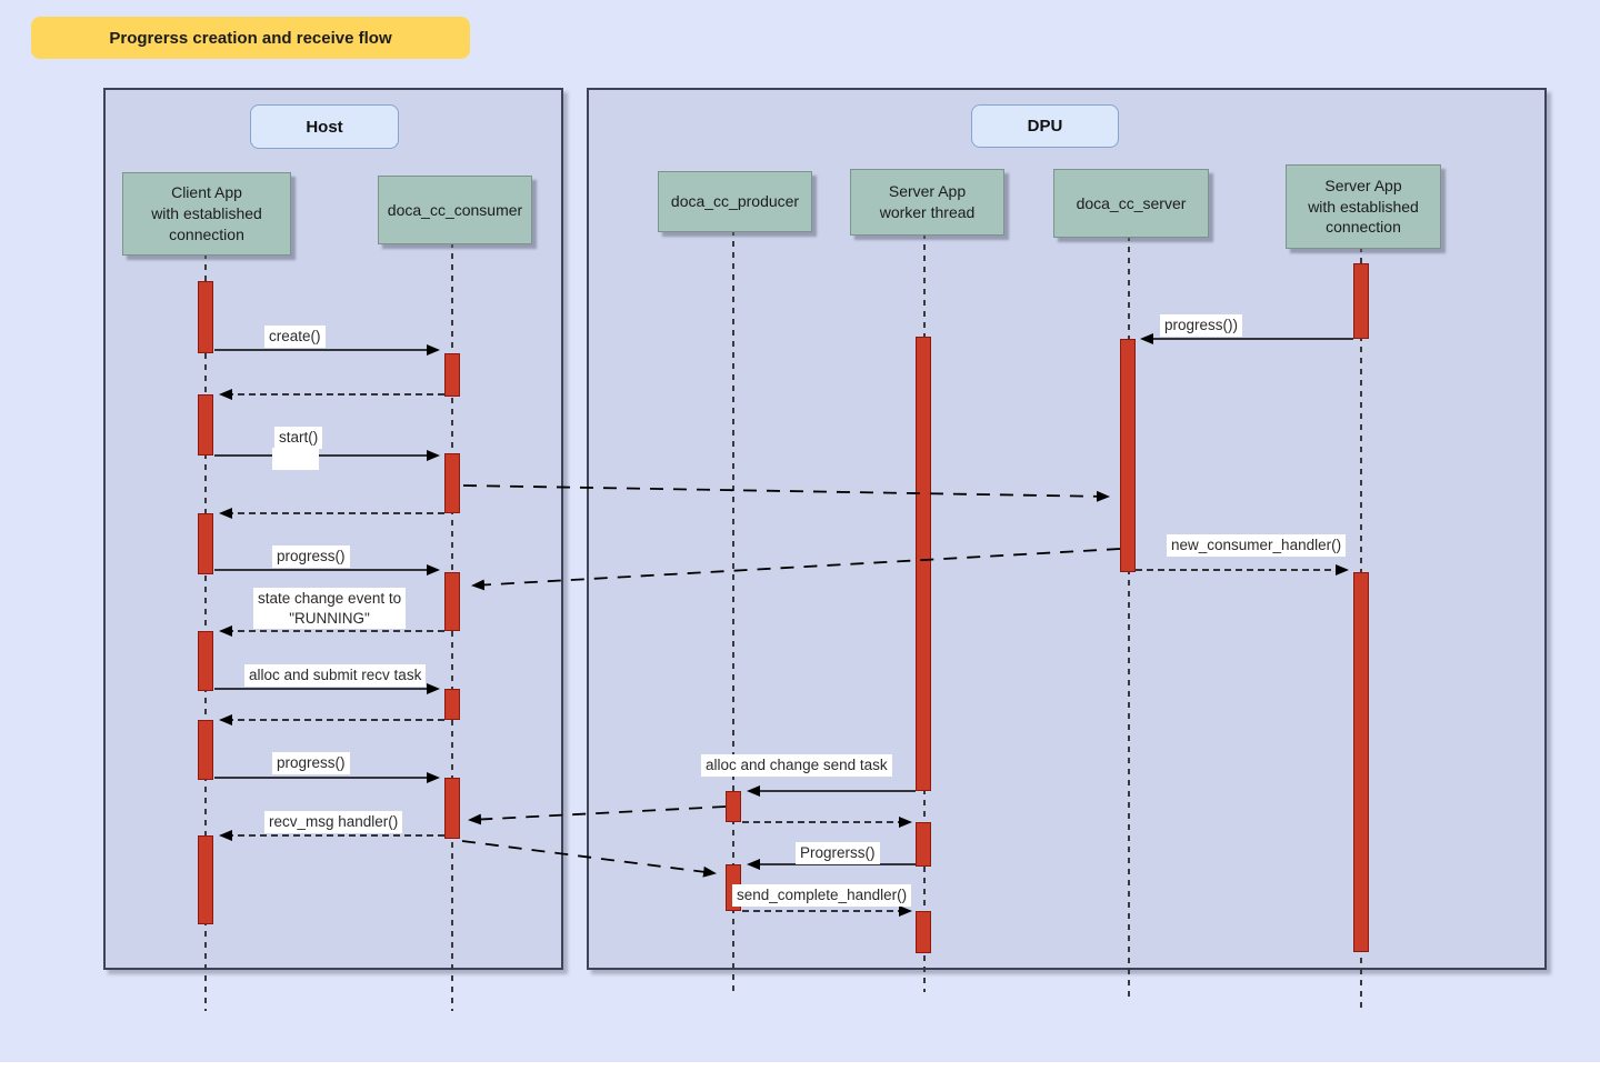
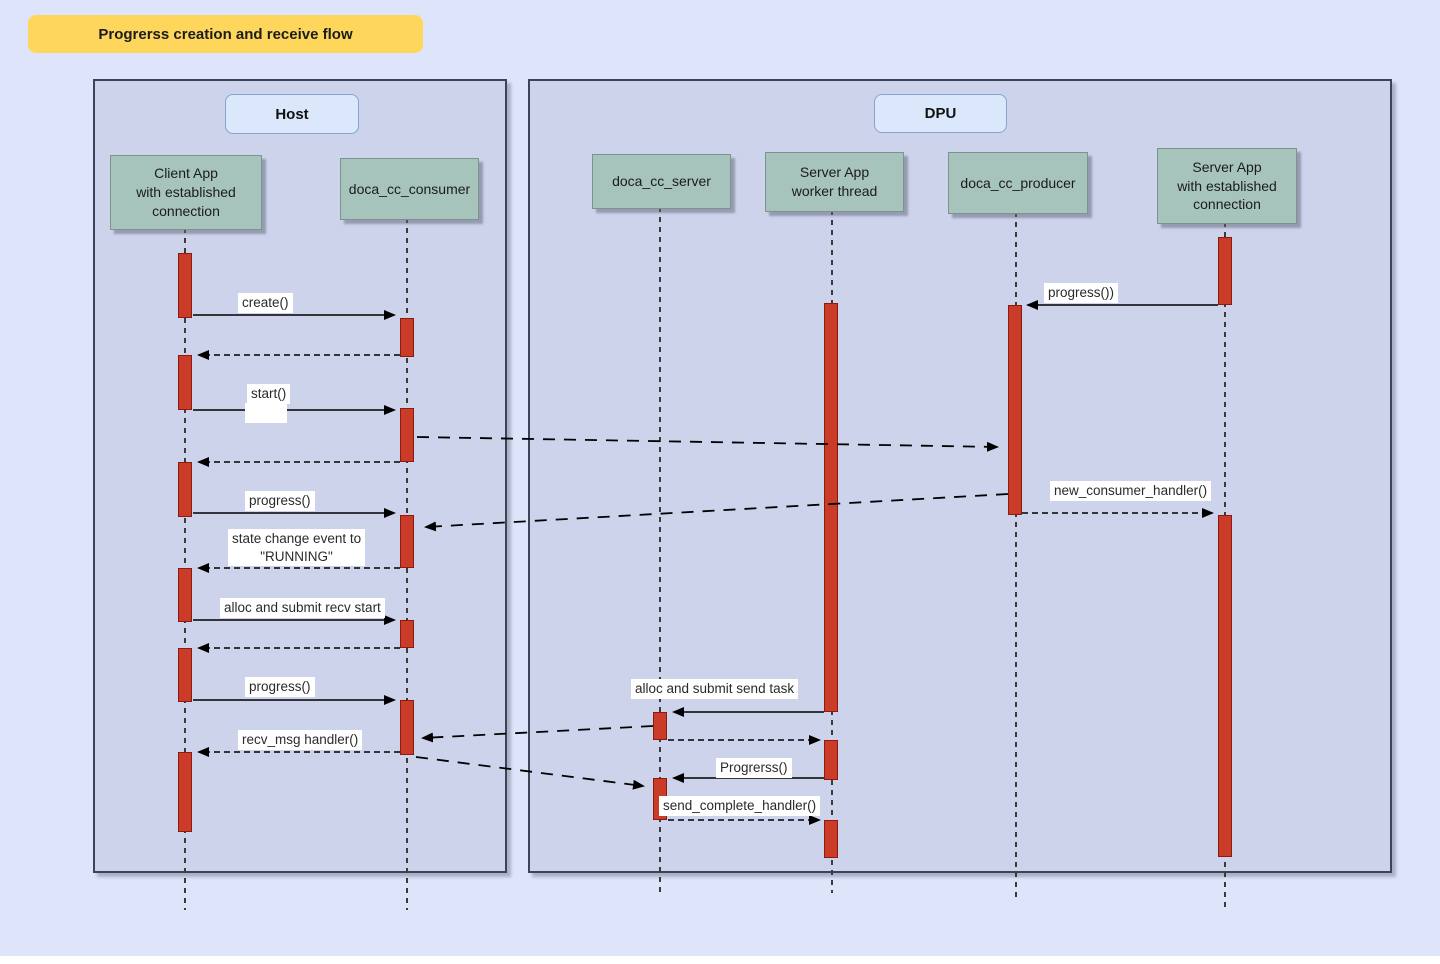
  Progrerss creation and receive flow
  Host
  DPU
  Client App
  with established
  connection
  doca_cc_consumer
- doca_cc_producer
+ doca_cc_server
  Server App
  worker thread
- doca_cc_server
+ doca_cc_producer
  Server App
  with established
  connection
  create()
  start()
  progress()
  state change event to
  "RUNNING"
- alloc and submit recv task
+ alloc and submit recv start
  progress()
  recv_msg handler()
  progress())
  new_consumer_handler()
- alloc and change send task
+ alloc and submit send task
  Progrerss()
  send_complete_handler()
